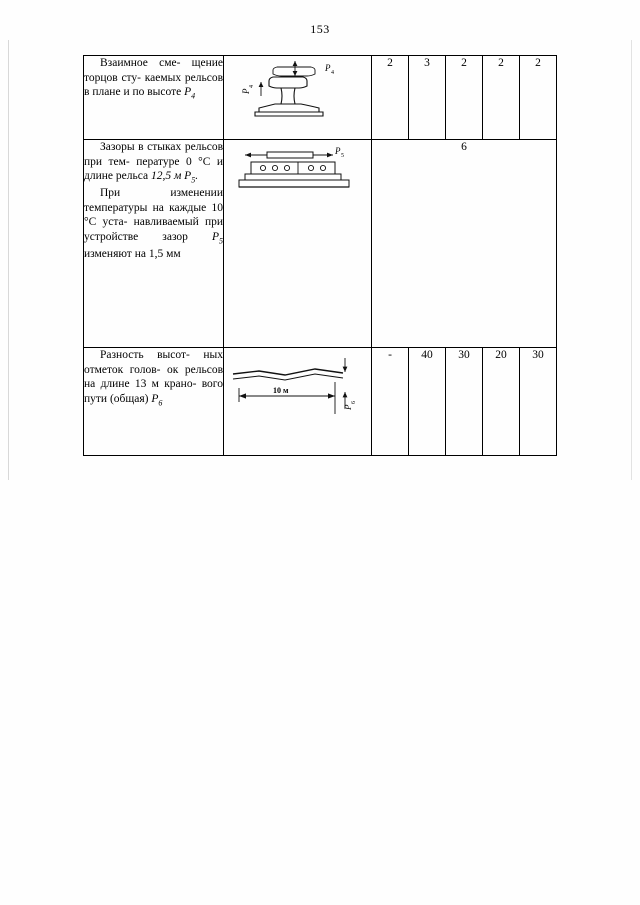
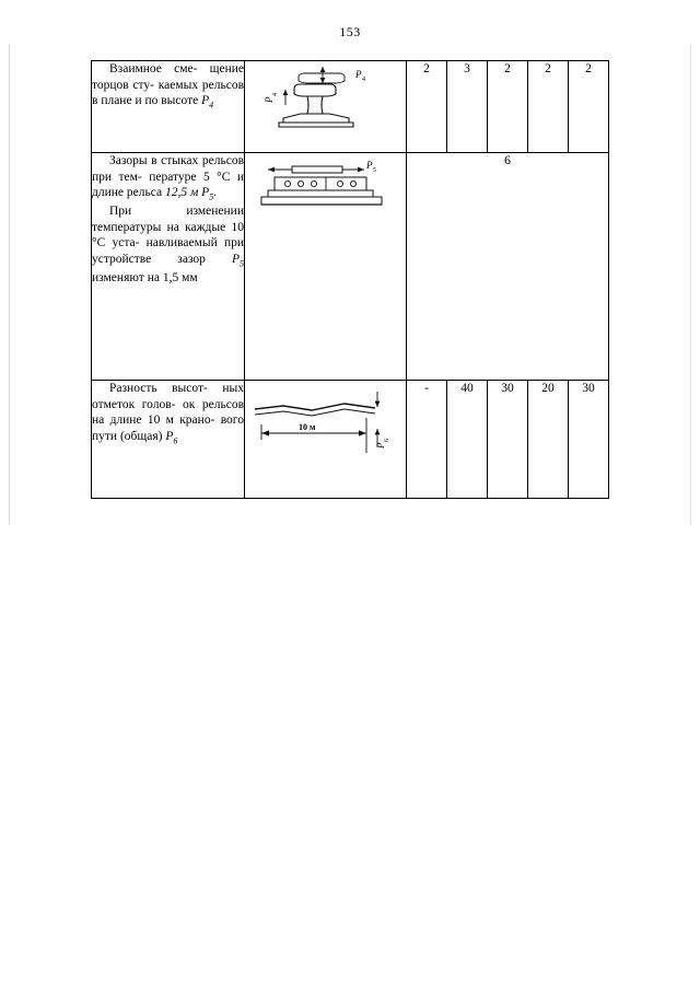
  153
  Взаимное сме- щение торцов сту- каемых рельсов в плане и по высоте P4	P	2	3	2	2	2
- Зазоры в стыках рельсов при тем- пературе 0 °C и длине рельса 12,5 м P5. При изменении температуры на каждые 10 °C уста- навливаемый при устройстве зазор P5 изменяют на 1,5 мм	P	6
+ Зазоры в стыках рельсов при тем- пературе 5 °C и длине рельса 12,5 м P5. При изменении температуры на каждые 10 °C уста- навливаемый при устройстве зазор P5 изменяют на 1,5 мм	P	6
- Разность высот- ных отметок голов- ок рельсов на длине 13 м крано- вого пути (общая) P6	10 м	-	40	30	20	30
+ Разность высот- ных отметок голов- ок рельсов на длине 10 м крано- вого пути (общая) P6	10 м	-	40	30	20	30
